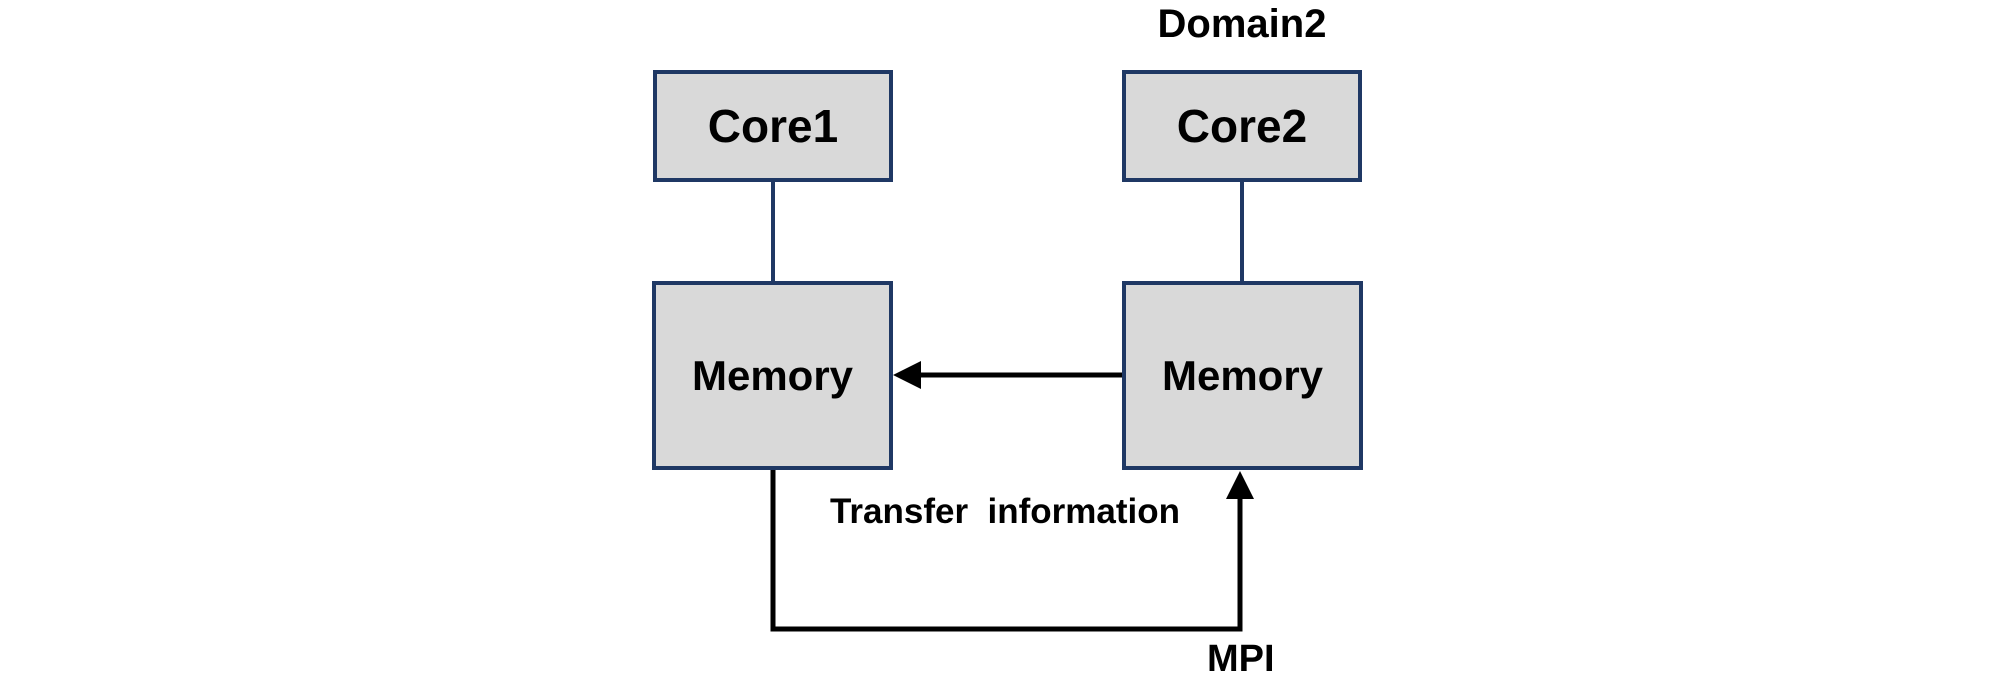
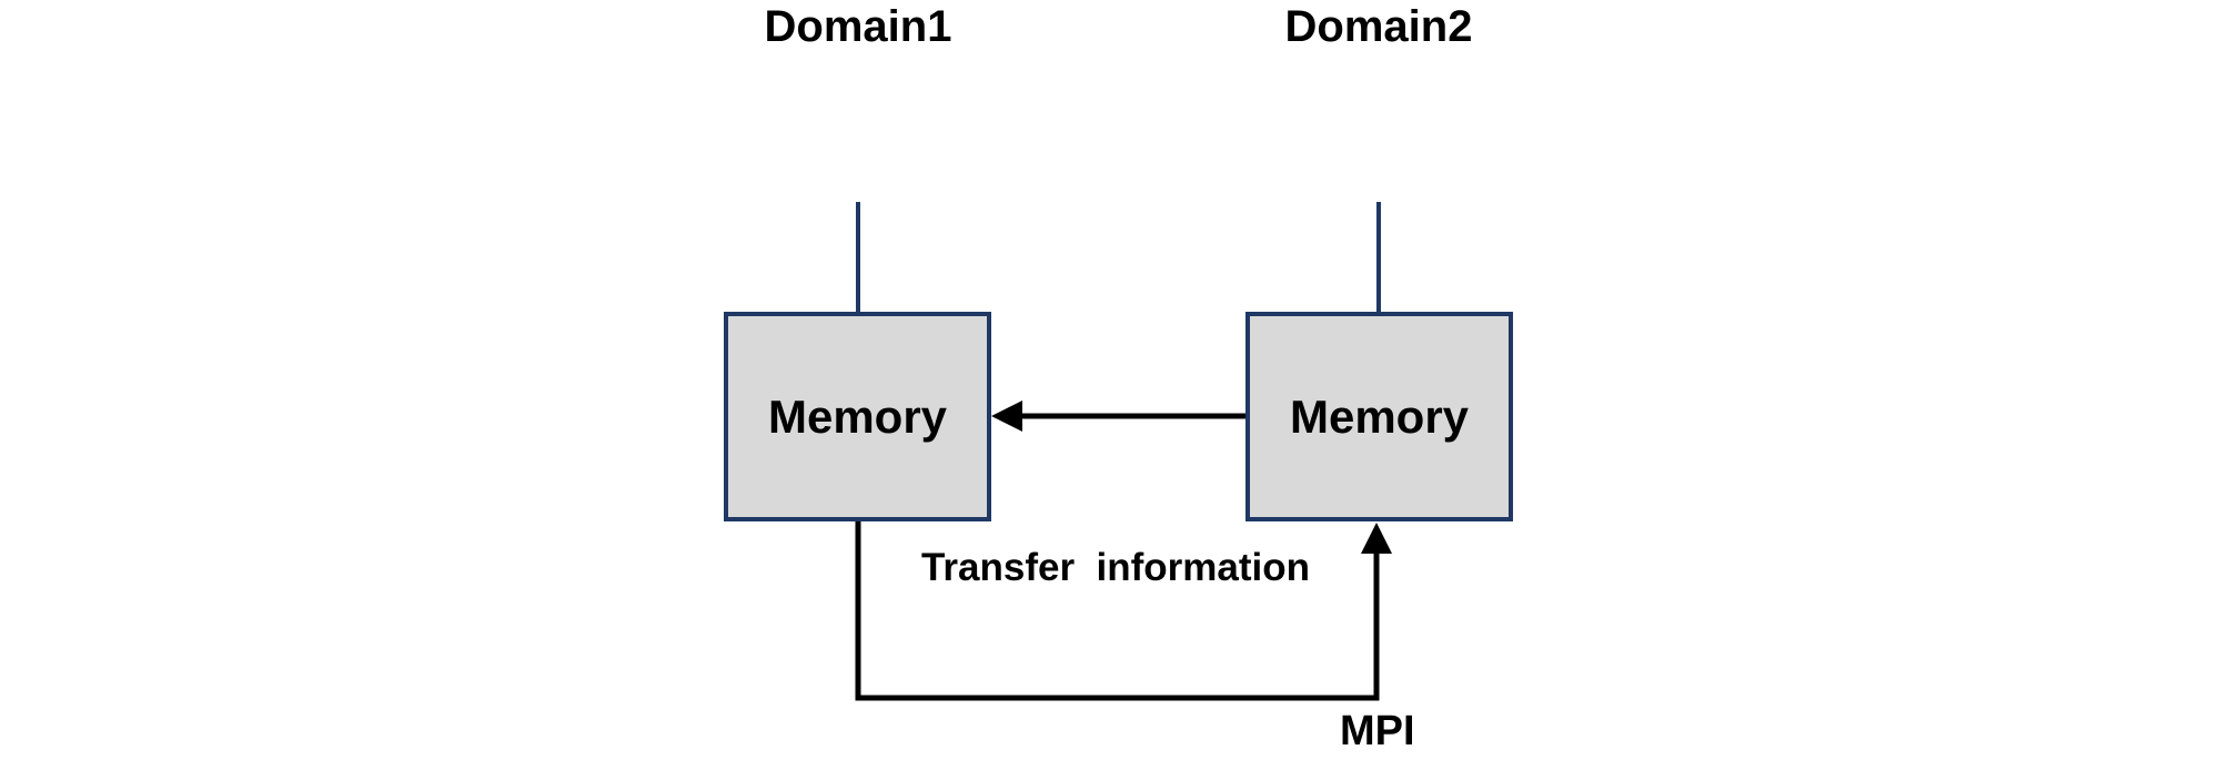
+ Domain1
  Domain2
- Core1
- Core2
  Memory
  Memory
  Transfer information
  MPI
